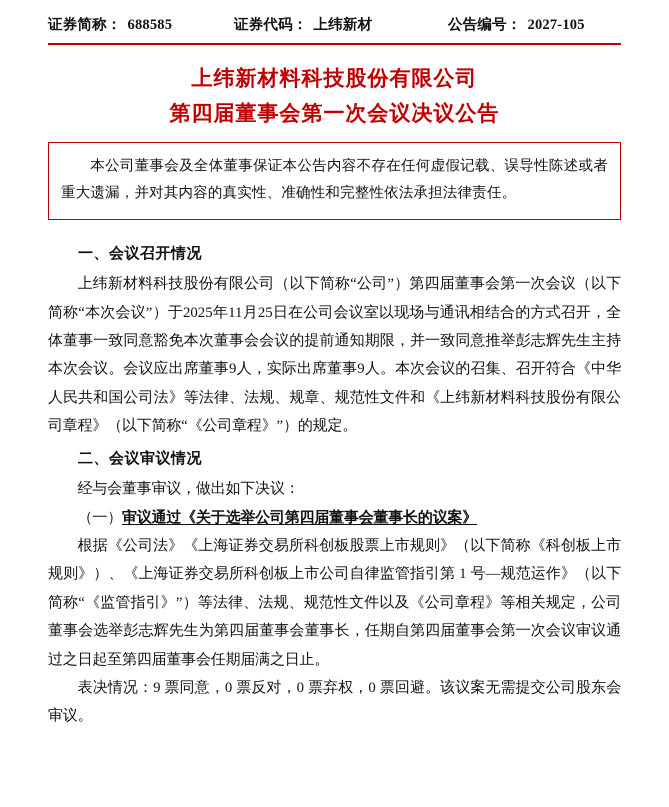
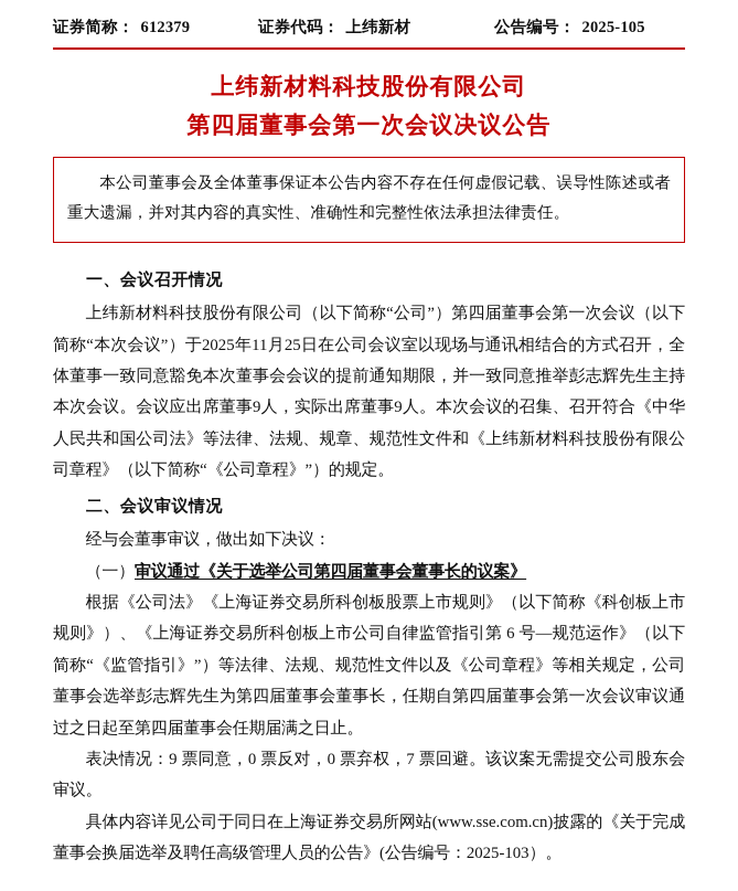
  证券简称：
- 688585
+ 612379
  证券代码：
  上纬新材
  公告编号：
- 2027-105
+ 2025-105
  上纬新材料科技股份有限公司
  第四届董事会第一次会议决议公告
  本公司董事会及全体董事保证本公告内容不存在任何虚假记载、误导性陈述或者重大遗漏，并对其内容的真实性、准确性和完整性依法承担法律责任。
  一、会议召开情况
  上纬新材料科技股份有限公司（以下简称“公司”）第四届董事会第一次会议（以下简称“本次会议”）于2025年11月25日在公司会议室以现场与通讯相结合的方式召开，全体董事一致同意豁免本次董事会会议的提前通知期限，并一致同意推举彭志辉先生主持本次会议。会议应出席董事9人，实际出席董事9人。本次会议的召集、召开符合《中华人民共和国公司法》等法律、法规、规章、规范性文件和《上纬新材料科技股份有限公司章程》（以下简称“《公司章程》”）的规定。
  二、会议审议情况
  经与会董事审议，做出如下决议：
  （一）审议通过《关于选举公司第四届董事会董事长的议案》
- 根据《公司法》《上海证券交易所科创板股票上市规则》（以下简称《科创板上市规则》）、《上海证券交易所科创板上市公司自律监管指引第 1 号—规范运作》（以下简称“《监管指引》”）等法律、法规、规范性文件以及《公司章程》等相关规定，公司董事会选举彭志辉先生为第四届董事会董事长，任期自第四届董事会第一次会议审议通过之日起至第四届董事会任期届满之日止。
+ 根据《公司法》《上海证券交易所科创板股票上市规则》（以下简称《科创板上市规则》）、《上海证券交易所科创板上市公司自律监管指引第 6 号—规范运作》（以下简称“《监管指引》”）等法律、法规、规范性文件以及《公司章程》等相关规定，公司董事会选举彭志辉先生为第四届董事会董事长，任期自第四届董事会第一次会议审议通过之日起至第四届董事会任期届满之日止。
- 表决情况：9 票同意，0 票反对，0 票弃权，0 票回避。该议案无需提交公司股东会审议。
+ 表决情况：9 票同意，0 票反对，0 票弃权，7 票回避。该议案无需提交公司股东会审议。
+ 具体内容详见公司于同日在上海证券交易所网站(www.sse.com.cn)披露的《关于完成董事会换届选举及聘任高级管理人员的公告》(公告编号：2025-103）。
